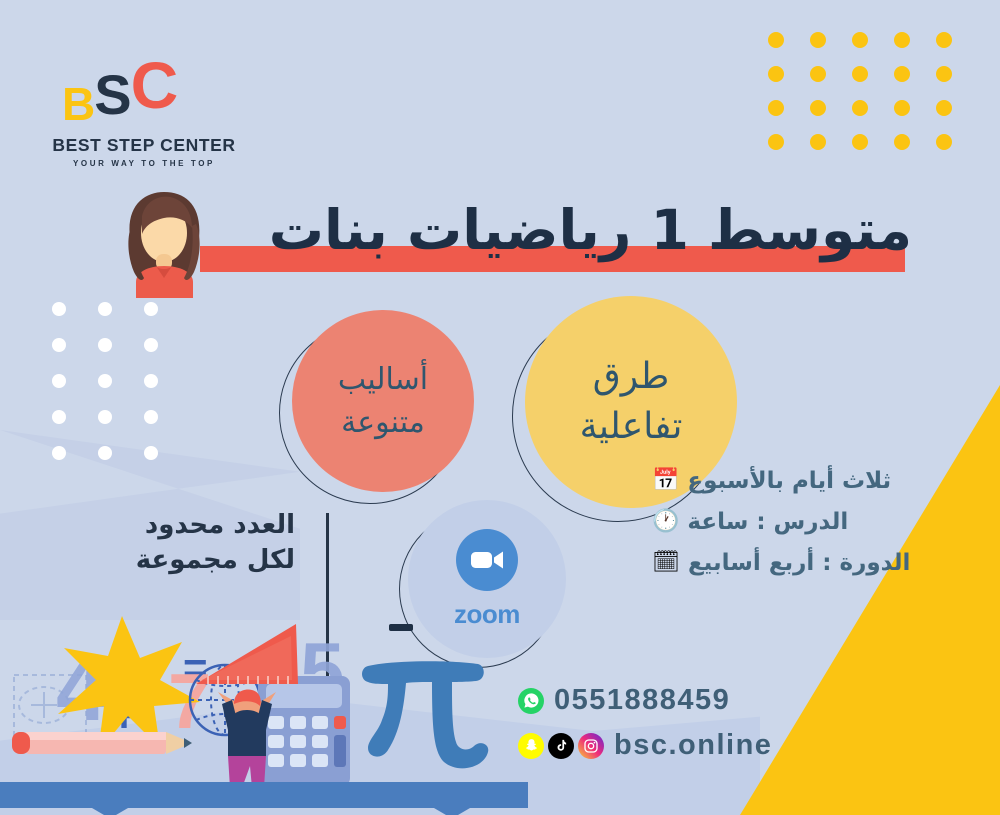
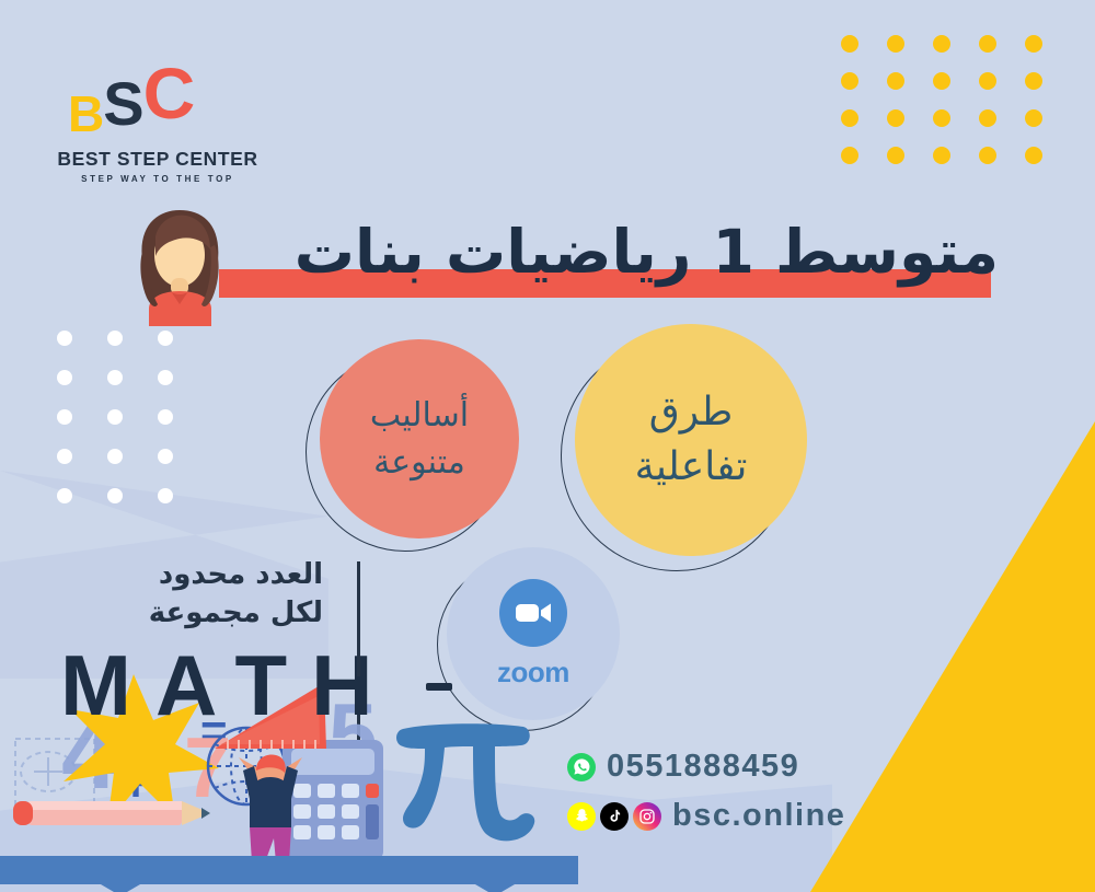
  BSC
  BEST STEP CENTER
- YOUR WAY TO THE TOP
+ STEP WAY TO THE TOP
  متوسط 1 رياضيات بنات
  أساليب
  متنوعة
  طرق
  تفاعلية
  zoom
  العدد محدود
  لكل مجموعة
- 📅
- ثلاث أيام بالأسبوع
- 🕐
- الدرس : ساعة
- 🗓
- الدورة : أربع أسابيع
  0551888459
  bsc.online
  4
  5
  =
+ MATH
